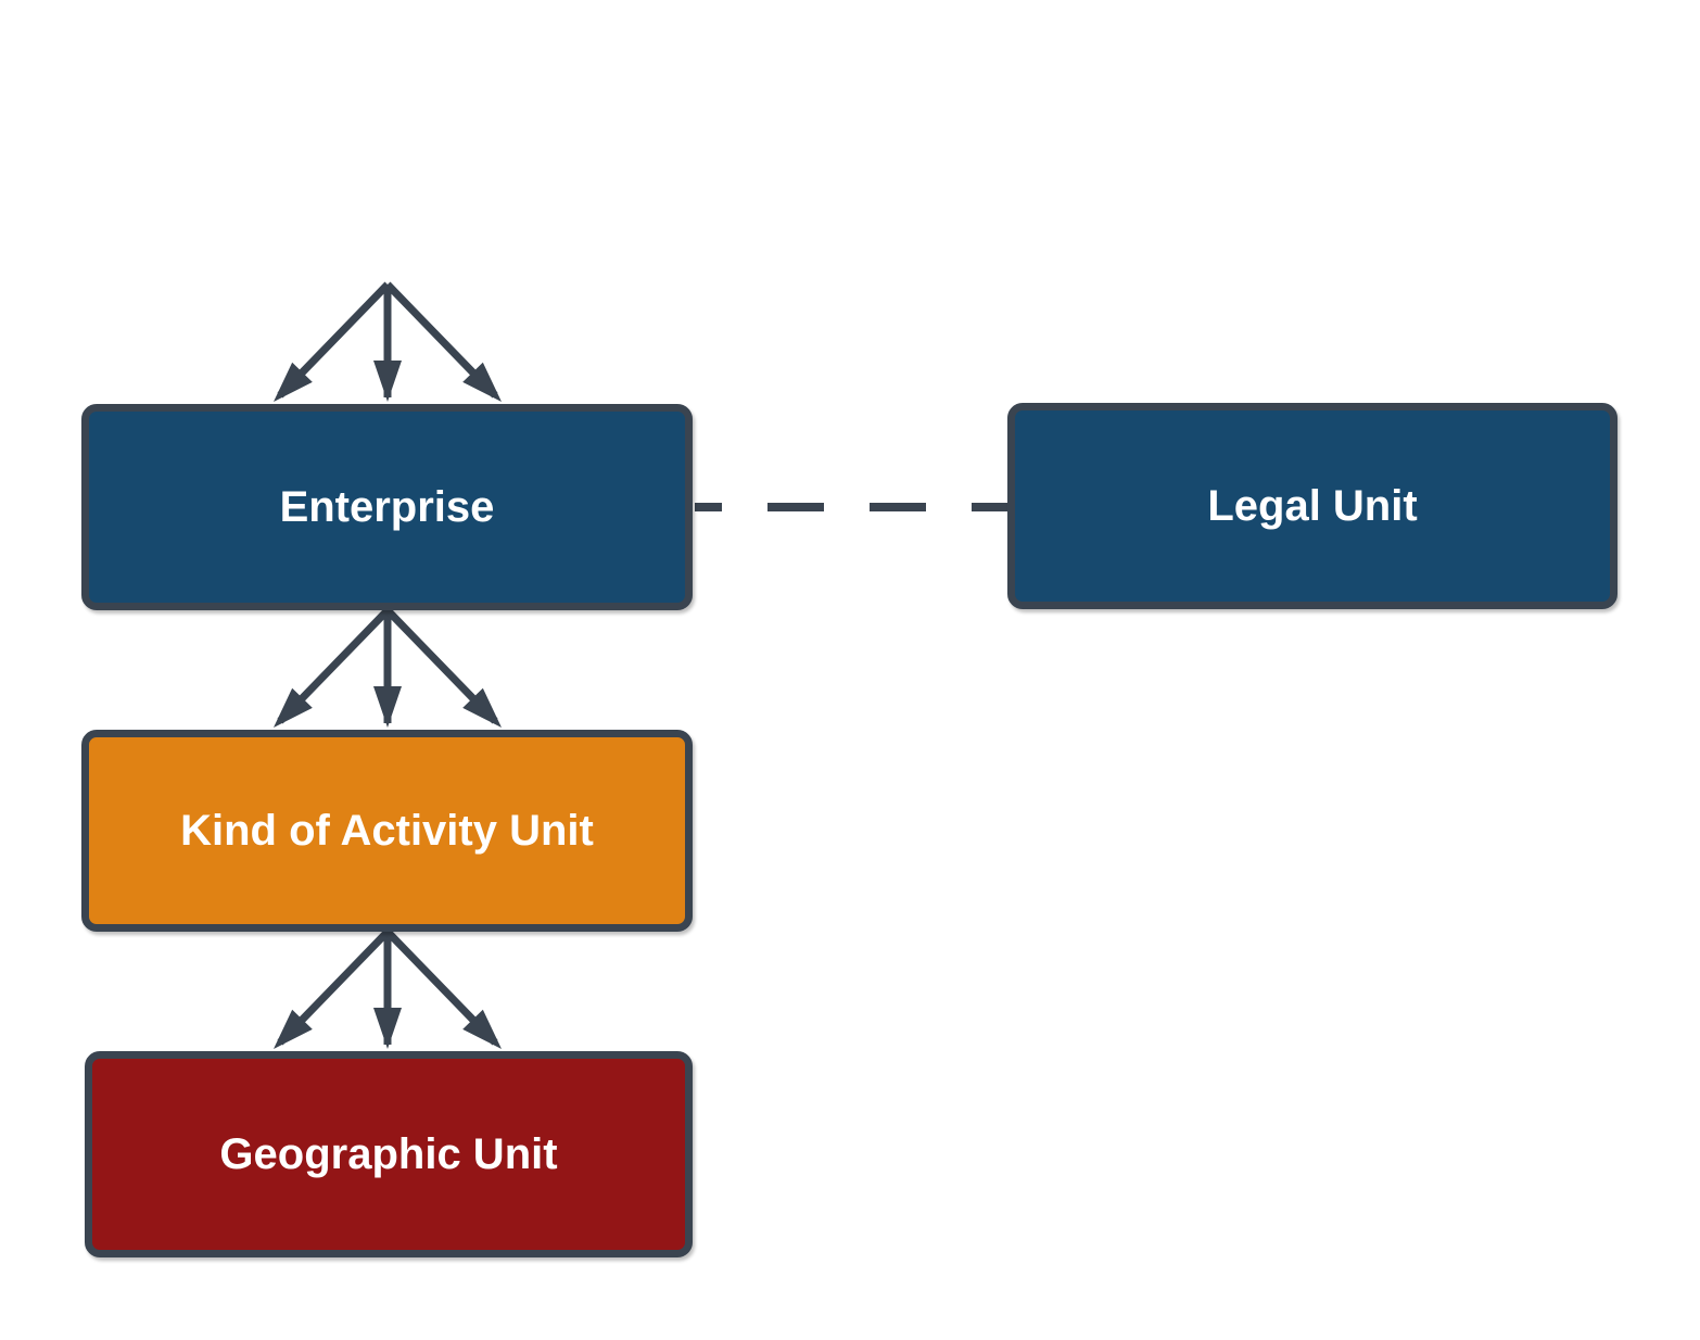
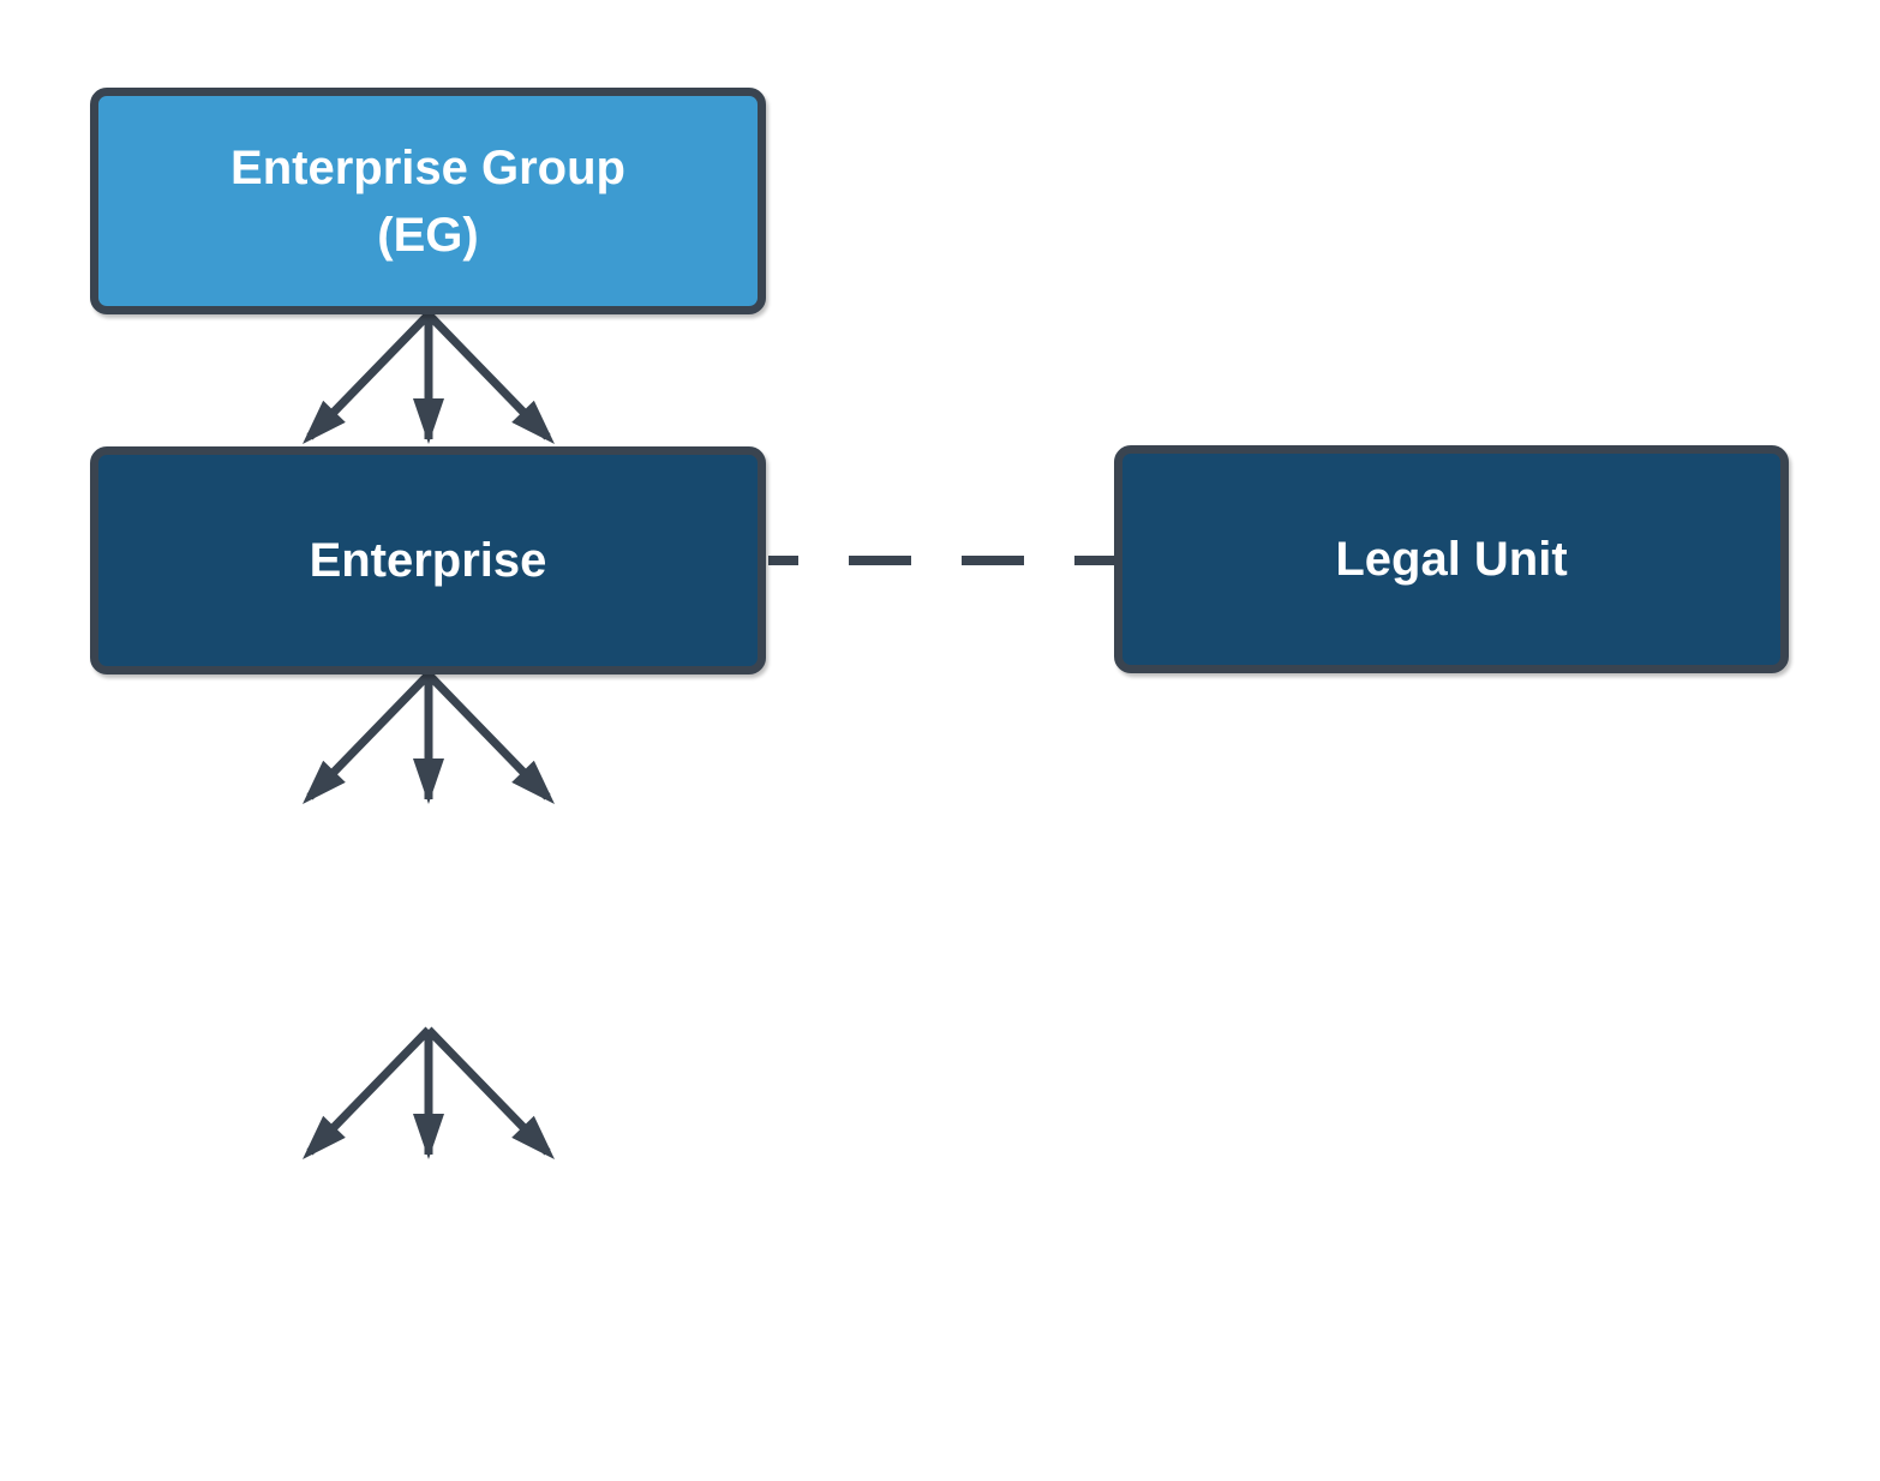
+ Enterprise Group
+ (EG)
  Enterprise
  Legal Unit
- Kind of Activity Unit
- Geographic Unit
